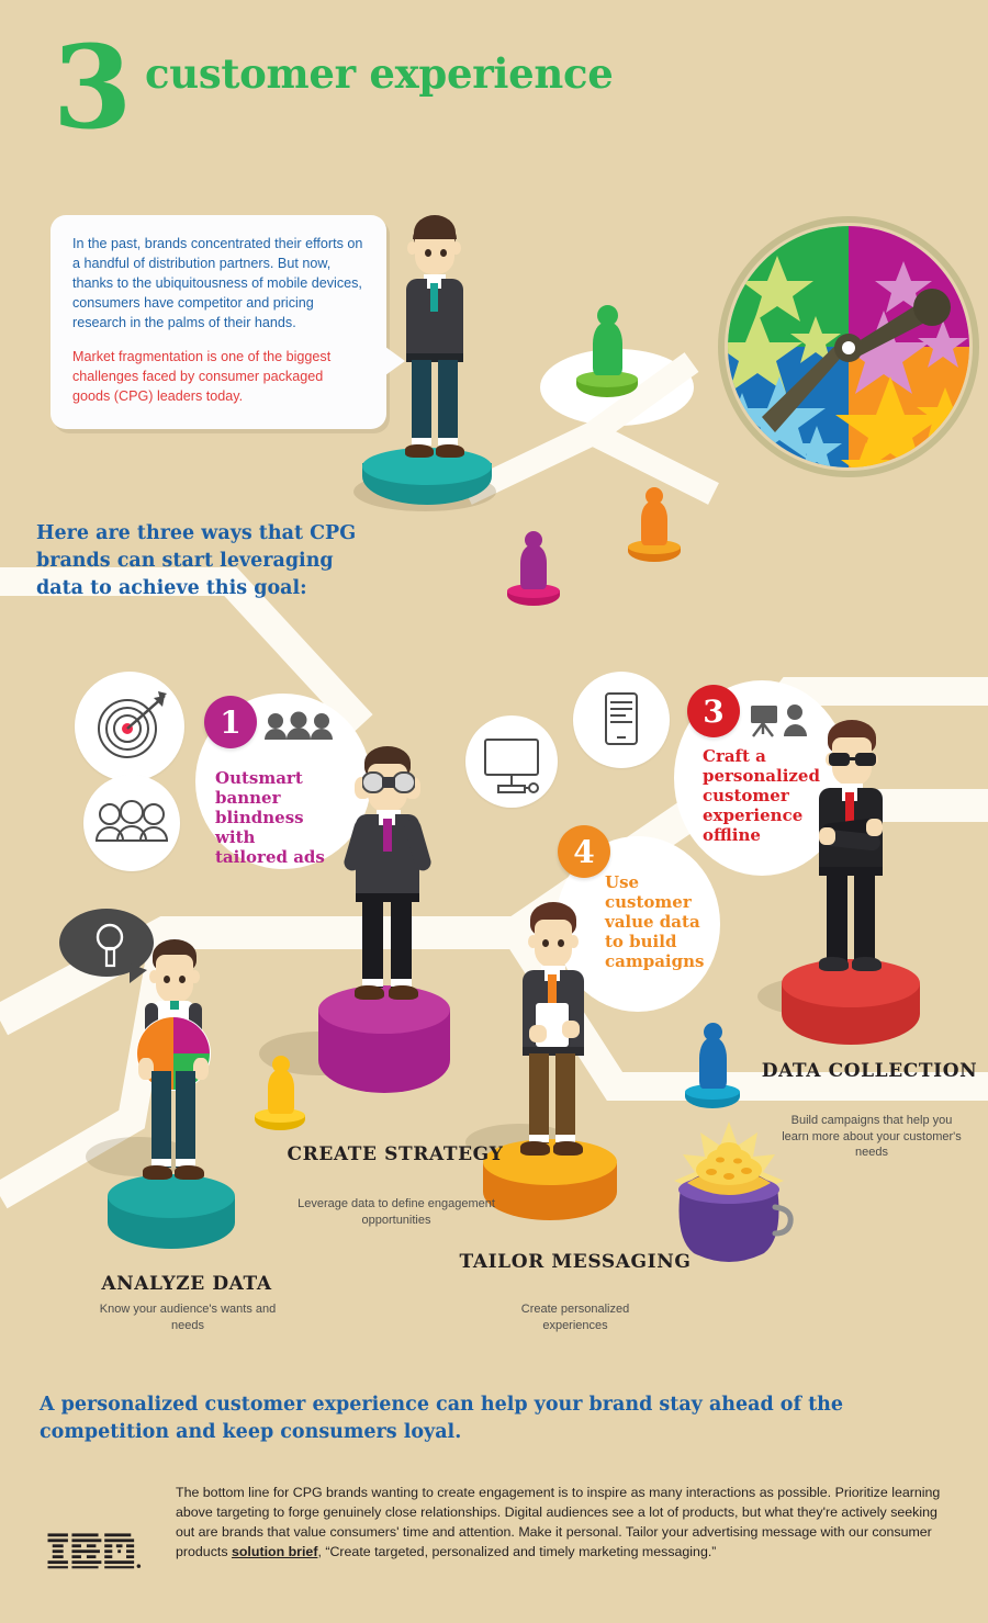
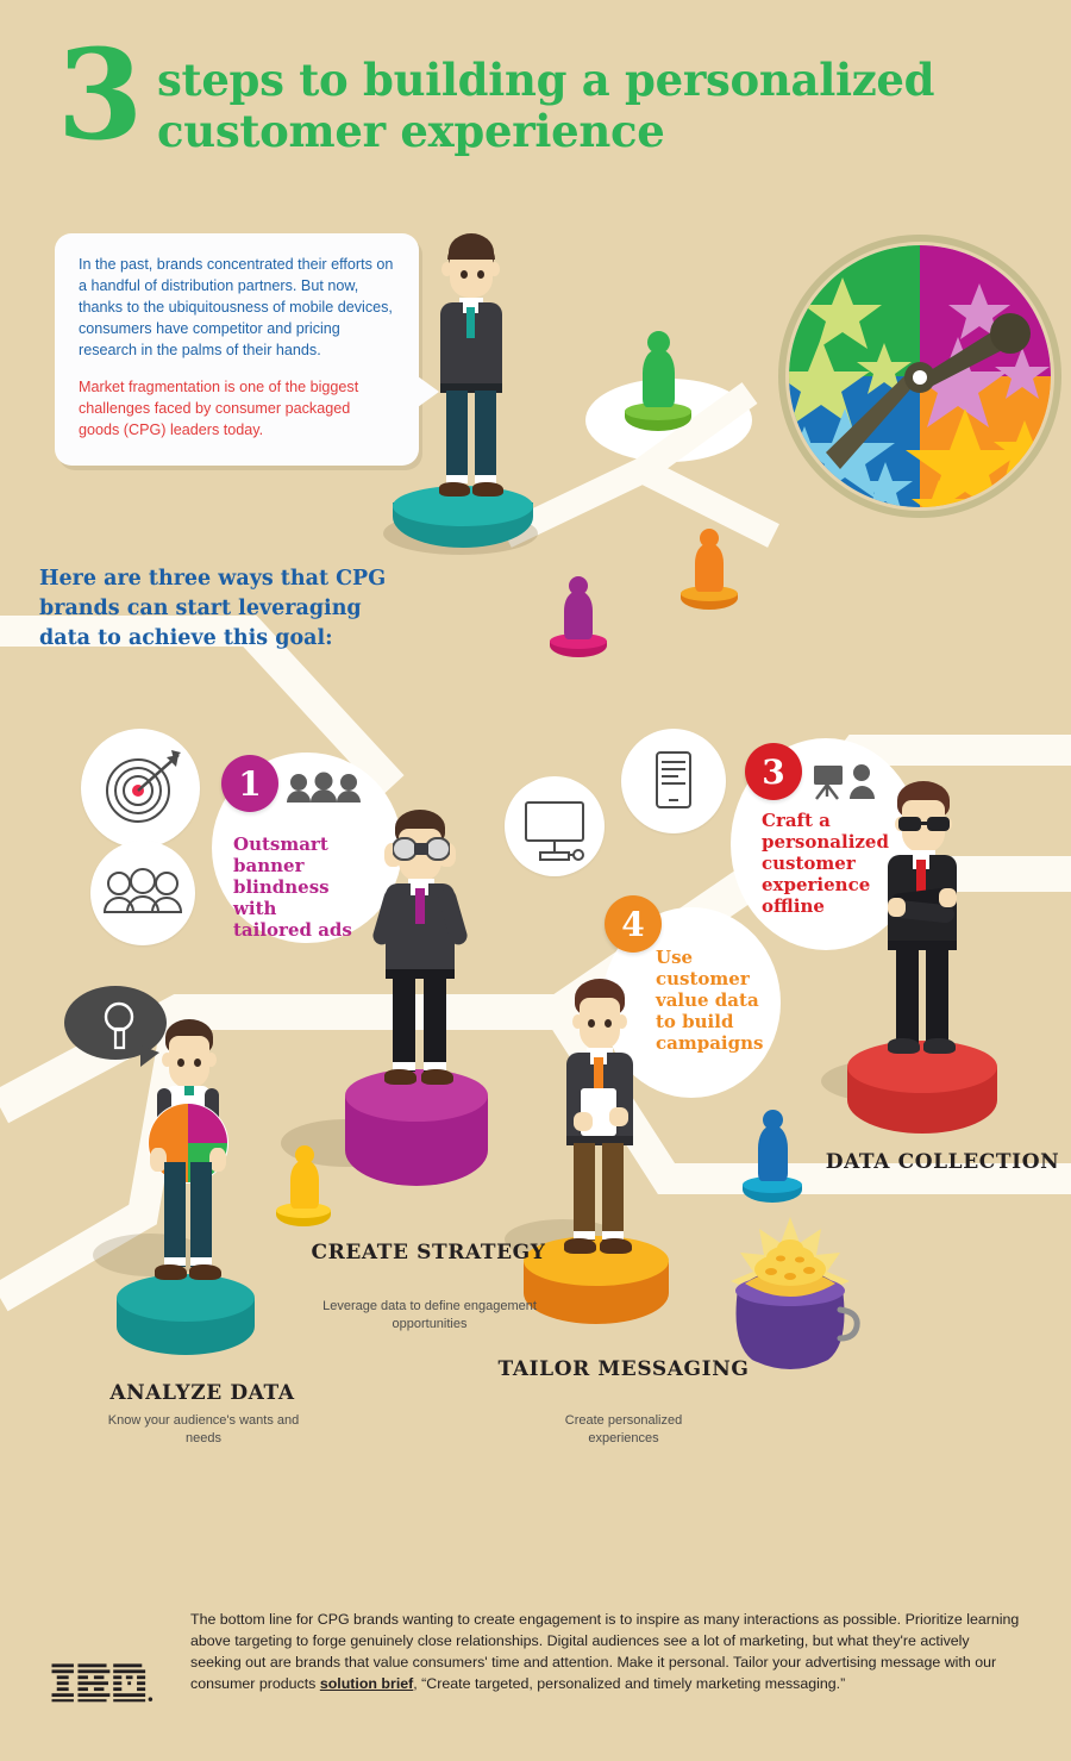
  3
+ steps to building a personalized
  customer experience
  In the past, brands concentrated their efforts on a handful of distribution partners. But now, thanks to the ubiquitousness of mobile devices, consumers have competitor and pricing research in the palms of their hands.
  Market fragmentation is one of the biggest challenges faced by consumer packaged goods (CPG) leaders today.
  Here are three ways that CPG brands can start leveraging data to achieve this goal:
  1
  Outsmart banner blindness with tailored ads
  4
  Use customer value data to build campaigns
  3
  Craft a personalize customer experience offline
  ANALYZE DATA
  Know your audience's wants and needs
  CREATE STRATEGY
  Leverage data to define engagement opportunities
  TAILOR MESSAGING
  Create personalized experiences
  DATA COLLECTION
- Build campaigns that help you learn more about your customer's needs
- A personalized customer experience can help your brand stay ahead of the competition and keep consumers loyal.
- The bottom line for CPG brands wanting to create engagement is to inspire as many interactions as possible. Prioritize learning above targeting to forge genuinely close relationships. Digital audiences see a lot of products, but what they're actively seeking out are brands that value consumers' time and attention. Make it personal. Tailor your advertising message with our consumer products solution brief, “Create targeted, personalized and timely marketing messaging.”
+ The bottom line for CPG brands wanting to create engagement is to inspire as many interactions as possible. Prioritize learning above targeting to forge genuinely close relationships. Digital audiences see a lot of marketing, but what they're actively seeking out are brands that value consumers' time and attention. Make it personal. Tailor your advertising message with our consumer products solution brief, “Create targeted, personalized and timely marketing messaging.”
